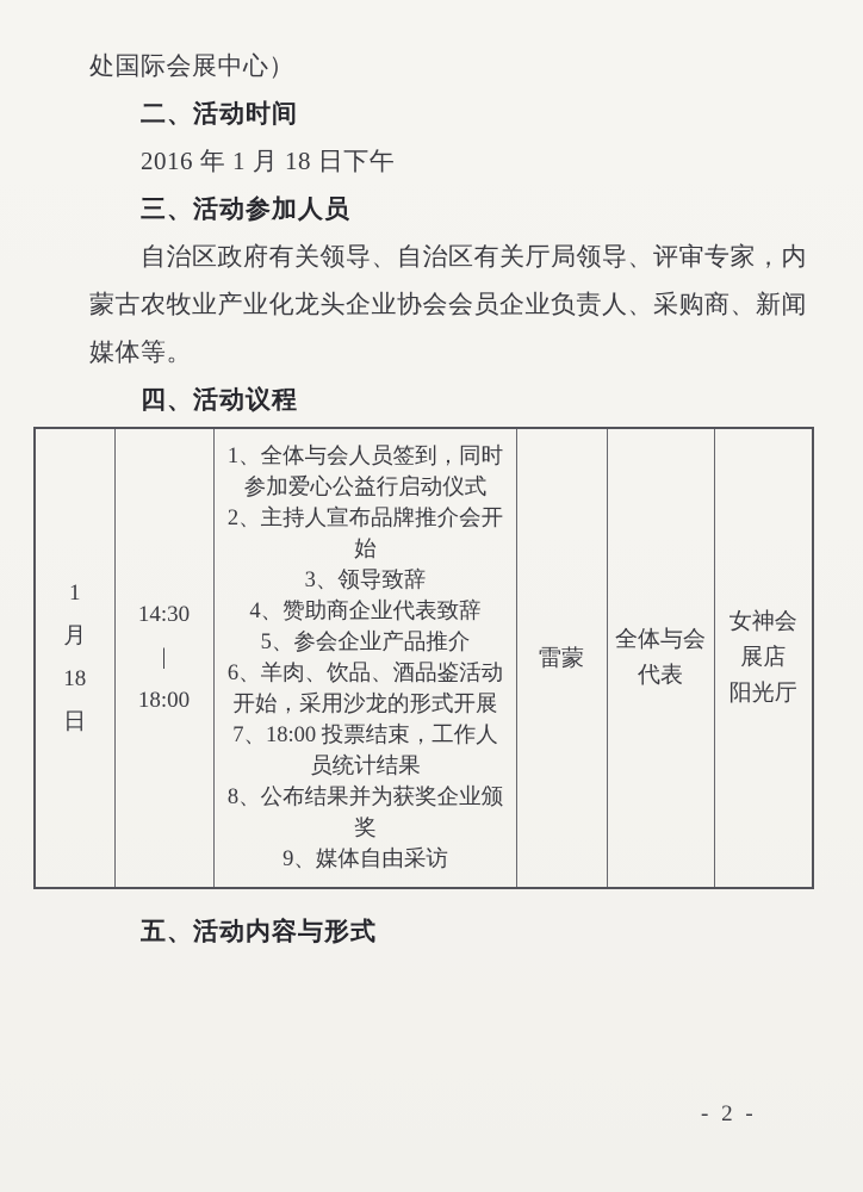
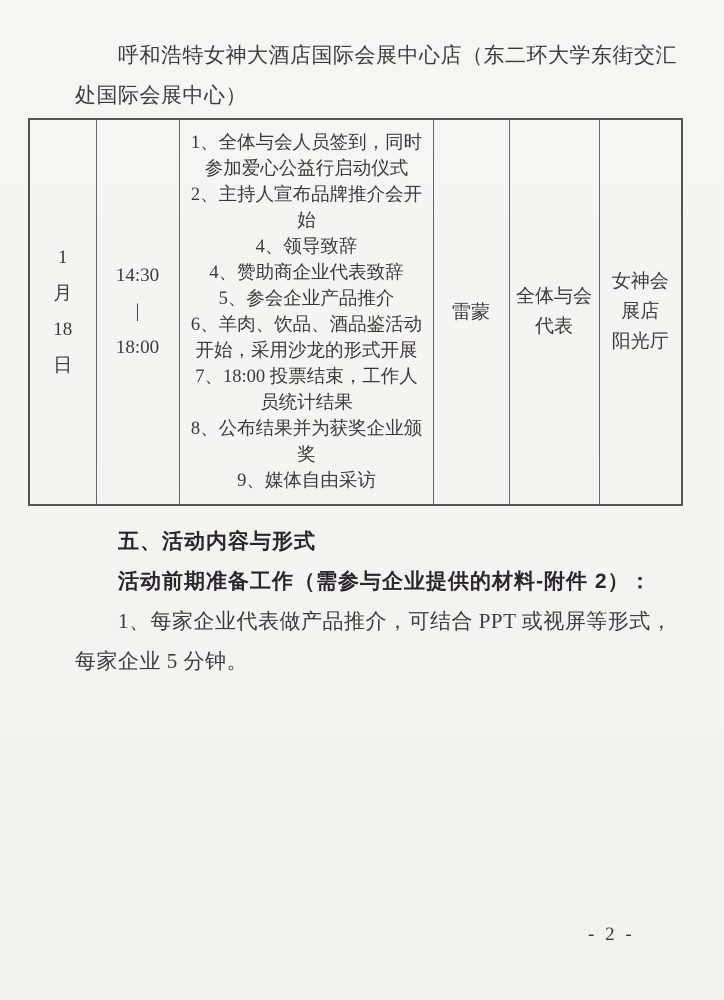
+ 呼和浩特女神大酒店国际会展中心店（东二环大学东街交汇
  处国际会展中心）
- 二、活动时间
- 2016 年 1 月 18 日下午
- 三、活动参加人员
- 自治区政府有关领导、自治区有关厅局领导、评审专家，内
- 蒙古农牧业产业化龙头企业协会会员企业负责人、采购商、新闻
- 媒体等。
- 四、活动议程
- 1 月 18 日	14:30 | 18:00	1、全体与会人员签到，同时参加爱心公益行启动仪式 2、主持人宣布品牌推介会开始 3、领导致辞 4、赞助商企业代表致辞 5、参会企业产品推介 6、羊肉、饮品、酒品鉴活动开始，采用沙龙的形式开展 7、18:00 投票结束，工作人员统计结果 8、公布结果并为获奖企业颁奖 9、媒体自由采访	雷蒙	全体与会 代表	女神会 展店 阳光厅
+ 1 月 18 日	14:30 | 18:00	1、全体与会人员签到，同时参加爱心公益行启动仪式 2、主持人宣布品牌推介会开始 4、领导致辞 4、赞助商企业代表致辞 5、参会企业产品推介 6、羊肉、饮品、酒品鉴活动开始，采用沙龙的形式开展 7、18:00 投票结束，工作人员统计结果 8、公布结果并为获奖企业颁奖 9、媒体自由采访	雷蒙	全体与会 代表	女神会 展店 阳光厅
  五、活动内容与形式
+ 活动前期准备工作（需参与企业提供的材料-附件 2）：
+ 1、每家企业代表做产品推介，可结合 PPT 或视屏等形式，
+ 每家企业 5 分钟。
  - 2 -
